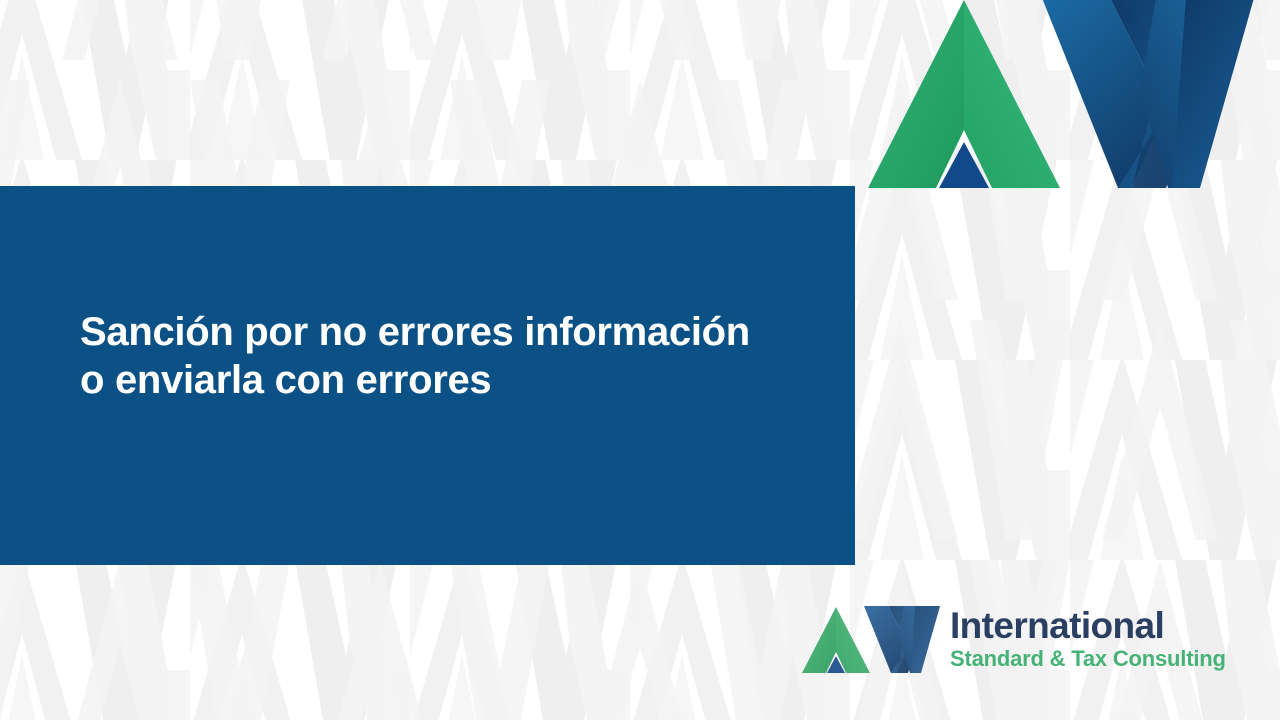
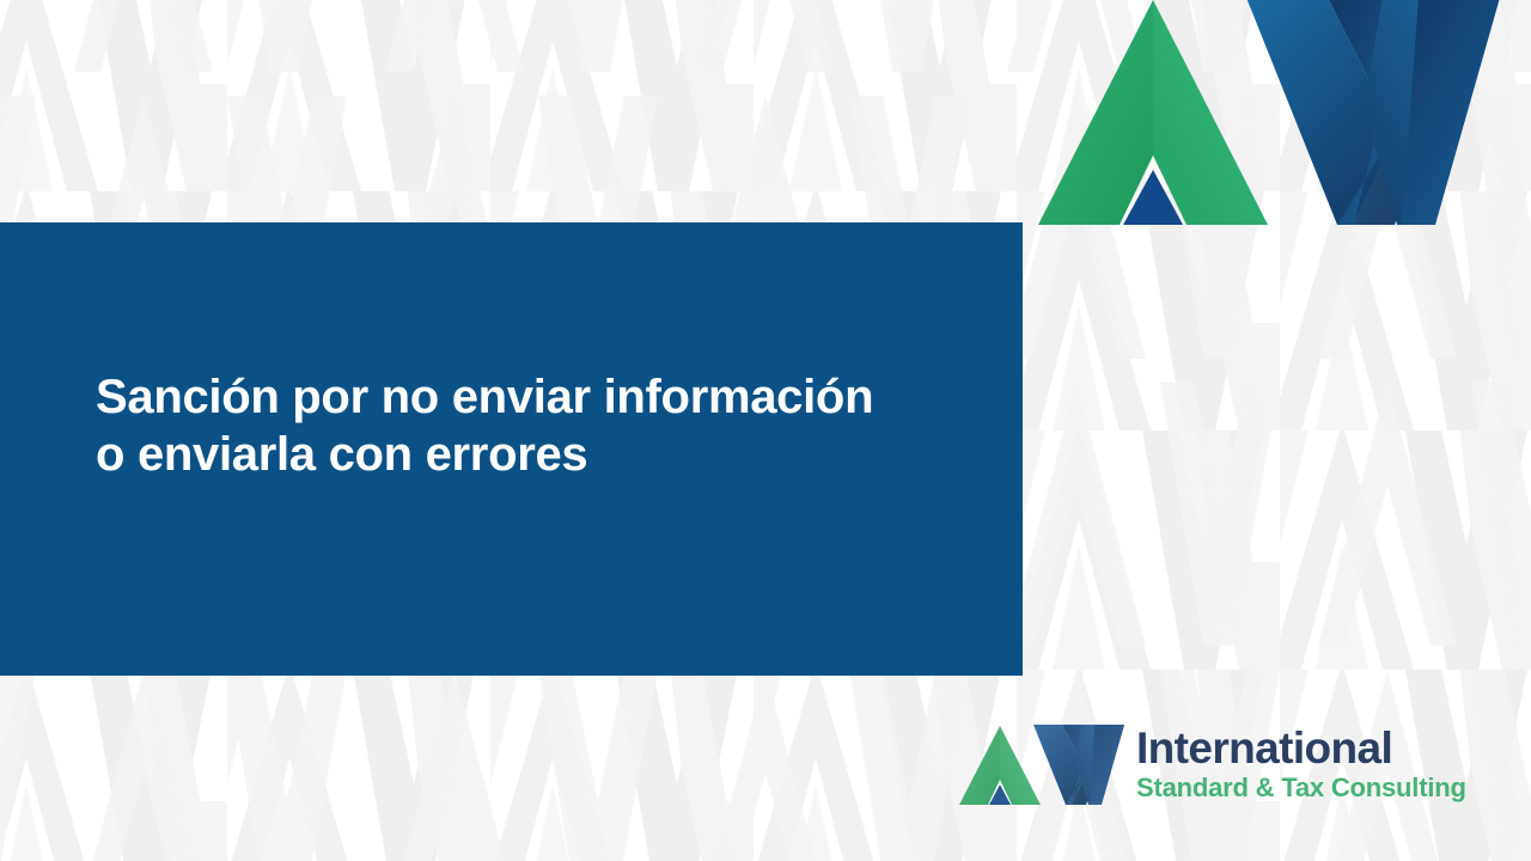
- Sanción por no errores información
+ Sanción por no enviar información
  o enviarla con errores
  International
  Standard & Tax Consulting
